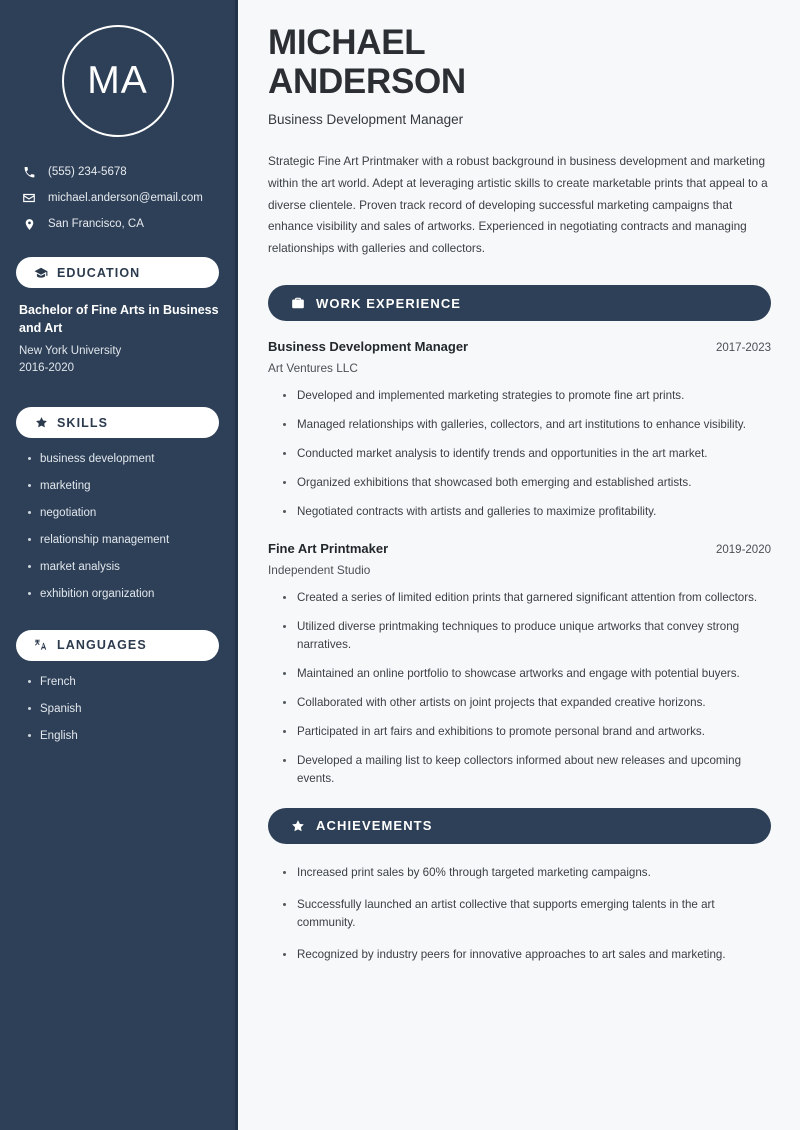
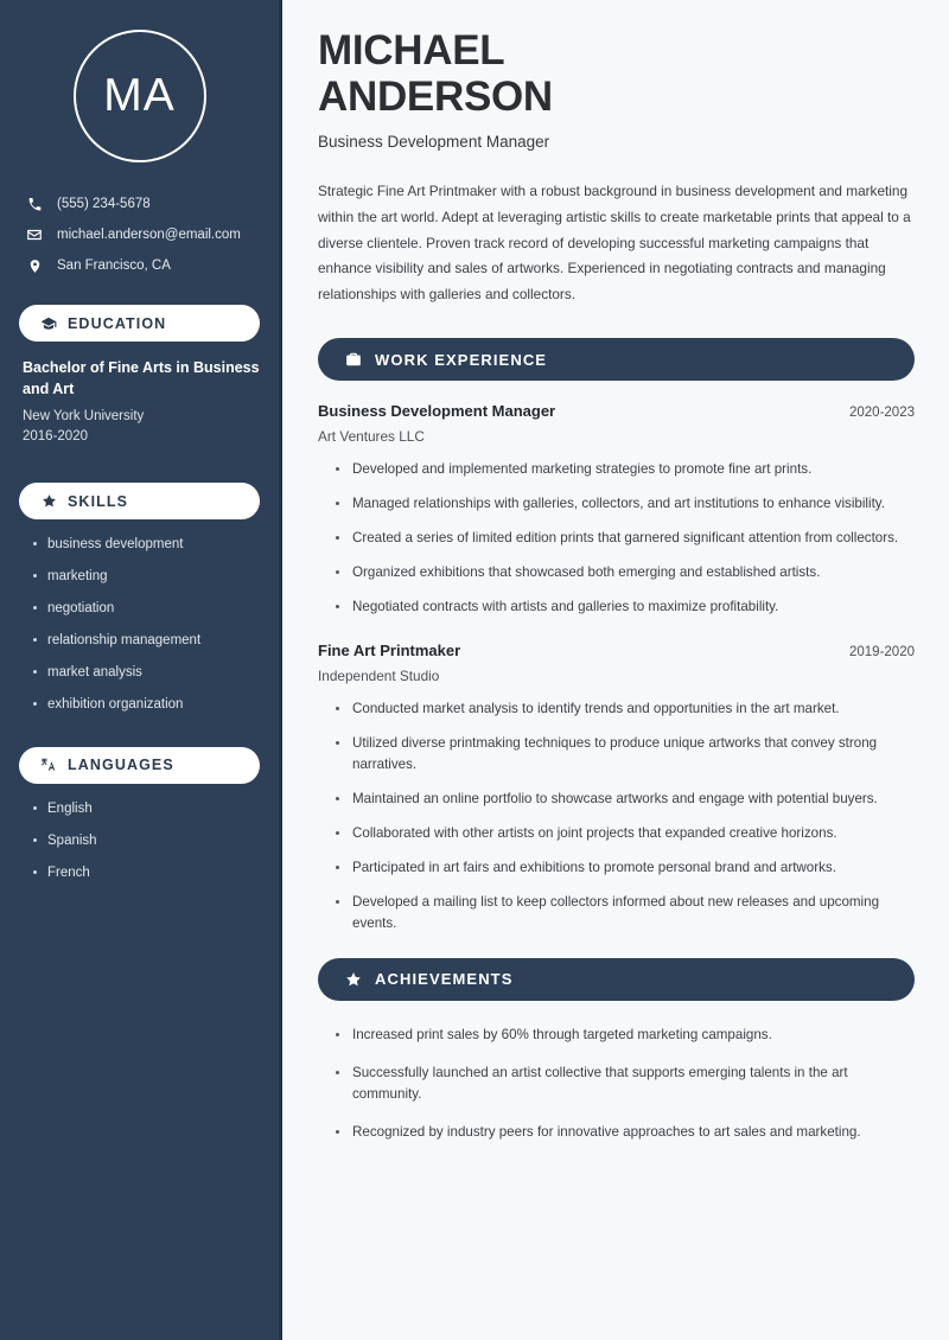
  MA
  (555) 234-5678
  michael.anderson@email.com
  San Francisco, CA
  EDUCATION
  Bachelor of Fine Arts in Business and Art
  New York University
  2016-2020
  SKILLS
  business development
  marketing
  negotiation
  relationship management
  market analysis
  exhibition organization
  LANGUAGES
- French
+ English
  Spanish
- English
+ French
  MICHAEL
  ANDERSON
  Business Development Manager
  Strategic Fine Art Printmaker with a robust background in business development and marketing within the art world. Adept at leveraging artistic skills to create marketable prints that appeal to a diverse clientele. Proven track record of developing successful marketing campaigns that enhance visibility and sales of artworks. Experienced in negotiating contracts and managing relationships with galleries and collectors.
  WORK EXPERIENCE
  Business Development Manager
- 2017-2023
+ 2020-2023
  Art Ventures LLC
  Developed and implemented marketing strategies to promote fine art prints.
  Managed relationships with galleries, collectors, and art institutions to enhance visibility.
- Conducted market analysis to identify trends and opportunities in the art market.
+ Created a series of limited edition prints that garnered significant attention from collectors.
  Organized exhibitions that showcased both emerging and established artists.
  Negotiated contracts with artists and galleries to maximize profitability.
  Fine Art Printmaker
  2019-2020
  Independent Studio
- Created a series of limited edition prints that garnered significant attention from collectors.
+ Conducted market analysis to identify trends and opportunities in the art market.
  Utilized diverse printmaking techniques to produce unique artworks that convey strong narratives.
  Maintained an online portfolio to showcase artworks and engage with potential buyers.
  Collaborated with other artists on joint projects that expanded creative horizons.
  Participated in art fairs and exhibitions to promote personal brand and artworks.
  Developed a mailing list to keep collectors informed about new releases and upcoming events.
  ACHIEVEMENTS
  Increased print sales by 60% through targeted marketing campaigns.
  Successfully launched an artist collective that supports emerging talents in the art community.
  Recognized by industry peers for innovative approaches to art sales and marketing.
